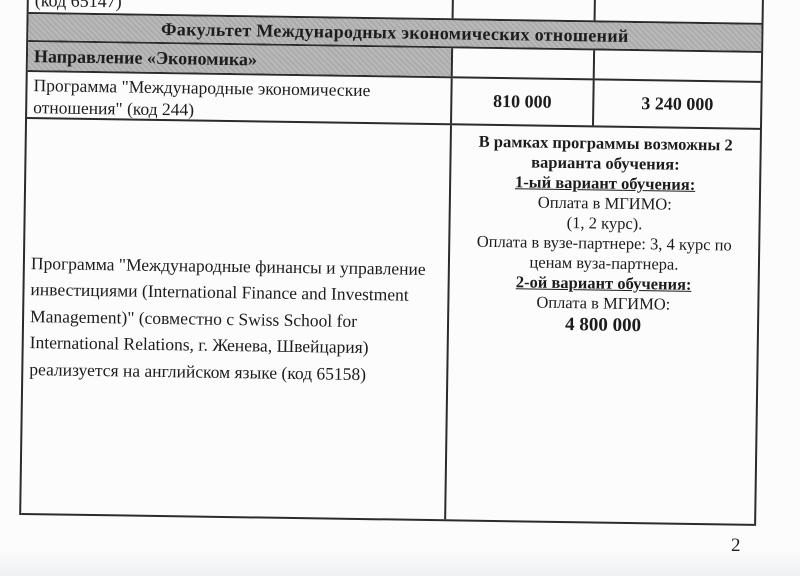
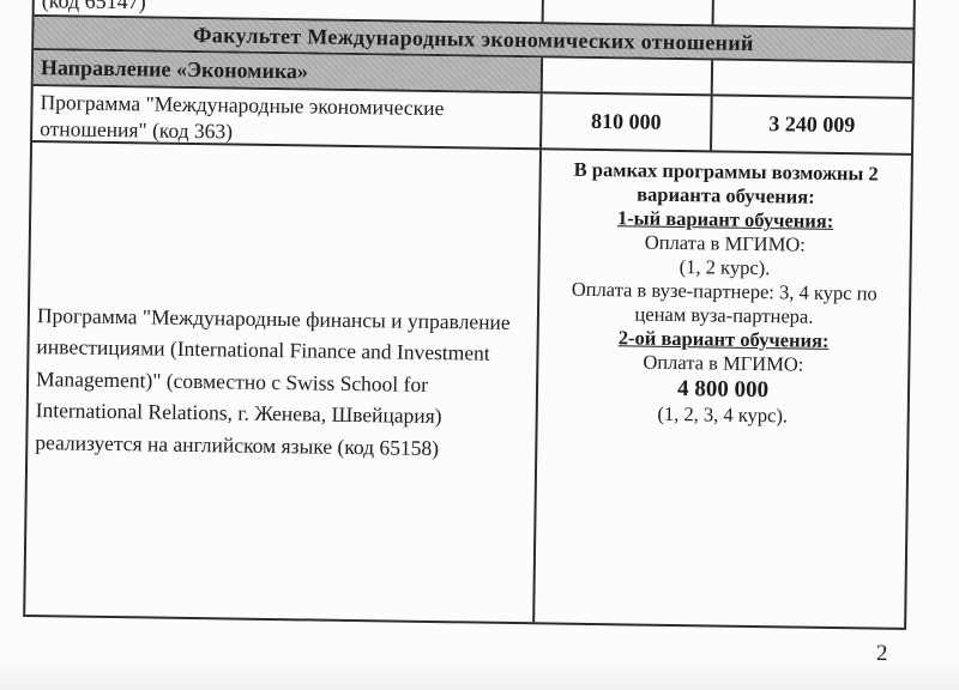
  (код 65147)
  Факультет Международных экономических отношений
  Направление «Экономика»
- Программа "Международные экономические отношения" (код 244)
+ Программа "Международные экономические отношения" (код 363)
  810 000
- 3 240 000
+ 3 240 009
  Программа "Международные финансы и управление инвестициями (International Finance and Investment Management)" (совместно с Swiss School for International Relations, г. Женева, Швейцария) реализуется на английском языке (код 65158)
  В рамках программы возможны 2 варианта обучения:
  1-ый вариант обучения:
  Оплата в МГИМО:
  (1, 2 курс).
  Оплата в вузе-партнере: 3, 4 курс по ценам вуза-партнера.
  2-ой вариант обучения:
  Оплата в МГИМО:
  4 800 000
+ (1, 2, 3, 4 курс).
  2
